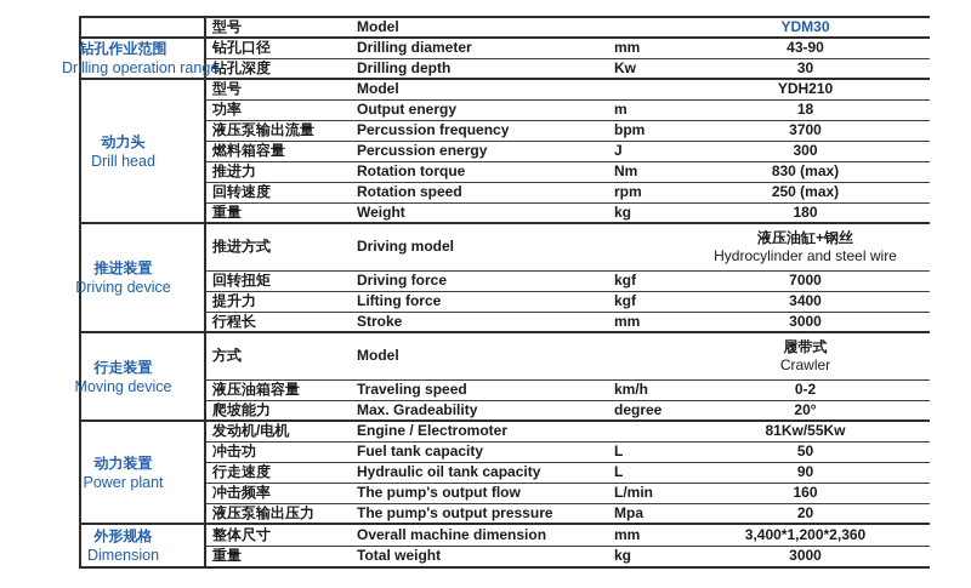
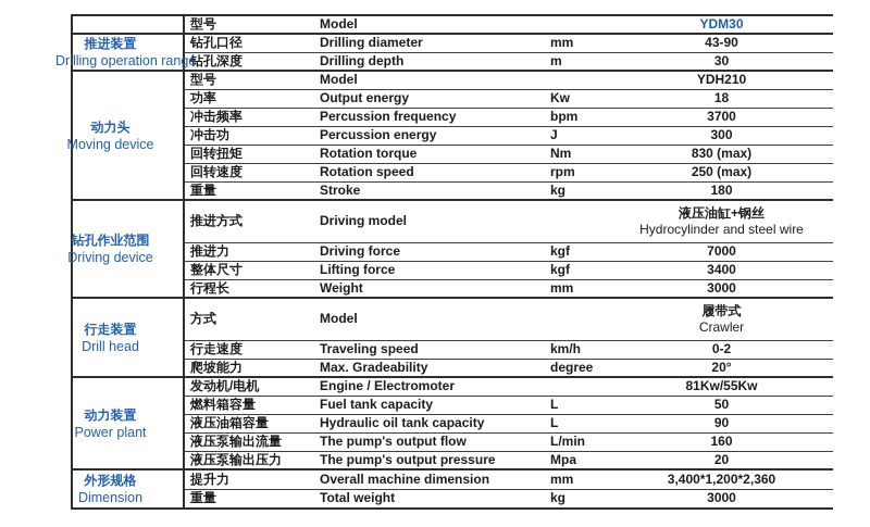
  	型号	Model		YDM30
- 钻孔作业范围Drilling operation range	钻孔口径	Drilling diameter	mm	43-90
+ 推进装置Drilling operation range	钻孔口径	Drilling diameter	mm	43-90
- 钻孔深度	Drilling depth	Kw	30
+ 钻孔深度	Drilling depth	m	30
- 动力头Drill head	型号	Model		YDH210
+ 动力头Moving device	型号	Model		YDH210
- 功率	Output energy	m	18
+ 功率	Output energy	Kw	18
- 液压泵输出流量	Percussion frequency	bpm	3700
+ 冲击频率	Percussion frequency	bpm	3700
- 燃料箱容量	Percussion energy	J	300
+ 冲击功	Percussion energy	J	300
- 推进力	Rotation torque	Nm	830 (max)
+ 回转扭矩	Rotation torque	Nm	830 (max)
  回转速度	Rotation speed	rpm	250 (max)
- 重量	Weight	kg	180
+ 重量	Stroke	kg	180
- 推进装置Driving device	推进方式	Driving model		液压油缸+钢丝Hydrocylinder and steel wire
+ 钻孔作业范围Driving device	推进方式	Driving model		液压油缸+钢丝Hydrocylinder and steel wire
- 回转扭矩	Driving force	kgf	7000
+ 推进力	Driving force	kgf	7000
- 提升力	Lifting force	kgf	3400
+ 整体尺寸	Lifting force	kgf	3400
- 行程长	Stroke	mm	3000
+ 行程长	Weight	mm	3000
- 行走装置Moving device	方式	Model		履带式Crawler
+ 行走装置Drill head	方式	Model		履带式Crawler
- 液压油箱容量	Traveling speed	km/h	0-2
+ 行走速度	Traveling speed	km/h	0-2
  爬坡能力	Max. Gradeability	degree	20°
  动力装置Power plant	发动机/电机	Engine / Electromoter		81Kw/55Kw
- 冲击功	Fuel tank capacity	L	50
+ 燃料箱容量	Fuel tank capacity	L	50
- 行走速度	Hydraulic oil tank capacity	L	90
+ 液压油箱容量	Hydraulic oil tank capacity	L	90
- 冲击频率	The pump's output flow	L/min	160
+ 液压泵输出流量	The pump's output flow	L/min	160
  液压泵输出压力	The pump's output pressure	Mpa	20
- 外形规格Dimension	整体尺寸	Overall machine dimension	mm	3,400*1,200*2,360
+ 外形规格Dimension	提升力	Overall machine dimension	mm	3,400*1,200*2,360
  重量	Total weight	kg	3000
